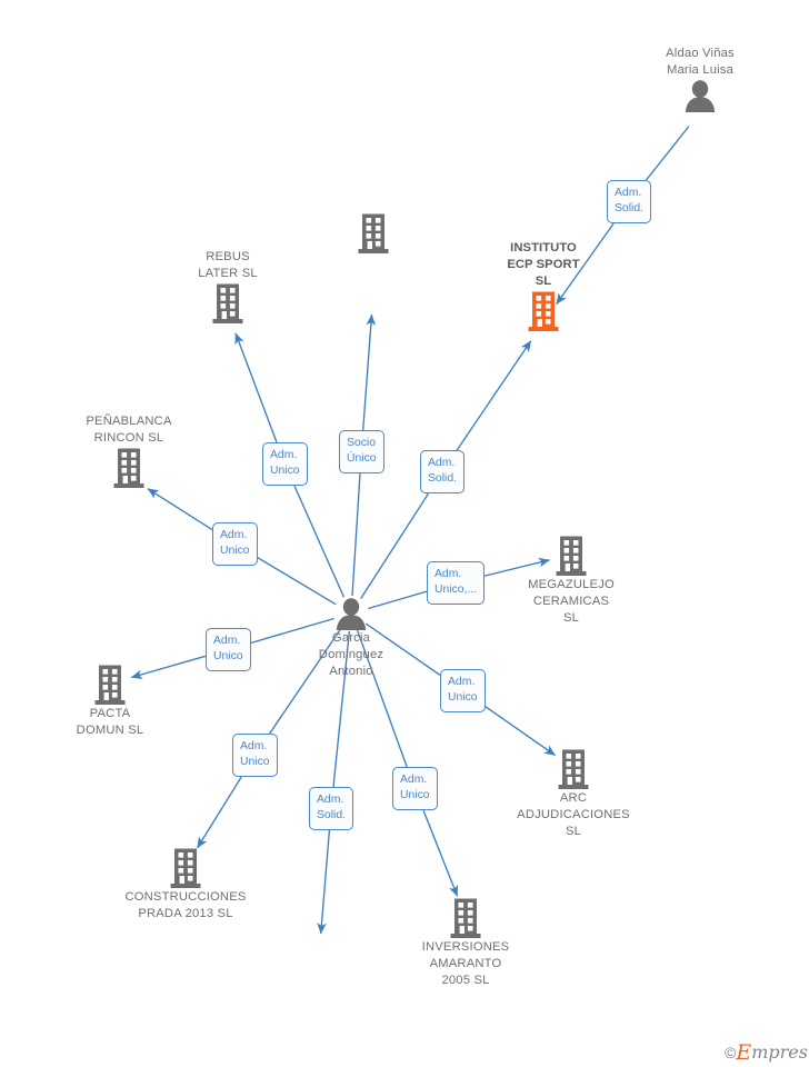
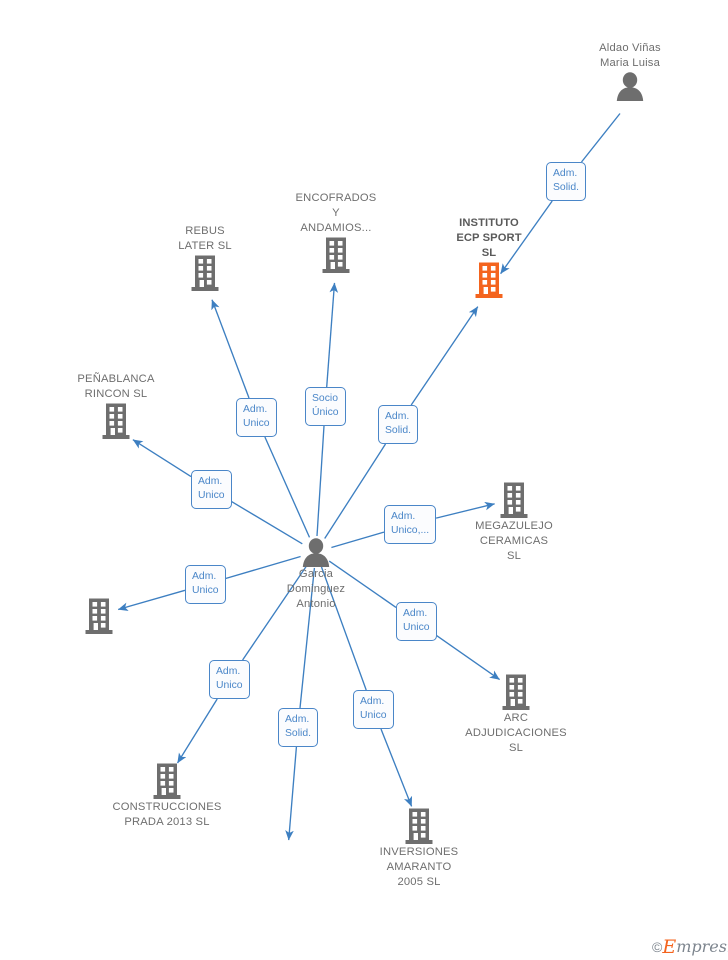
  Aldao Viñas
  Maria Luisa
  INSTITUTO
  ECP SPORT
  SL
+ ENCOFRADOS
+ Y
+ ANDAMIOS...
  REBUS
  LATER SL
  PEÑABLANCA
  RINCON SL
  MEGAZULEJO
  CERAMICAS
  SL
  Garcia
  Dominguez
  Antonio
- PACTA
- DOMUN SL
  ARC
  ADJUDICACIONES
  SL
  CONSTRUCCIONES
  PRADA 2013 SL
  INVERSIONES
  AMARANTO
  2005 SL
  Adm.
  Solid.
  Adm.
  Unico
  Socio
  Único
  Adm.
  Solid.
  Adm.
  Unico
  Adm.
  Unico,...
  Adm.
  Unico
  Adm.
  Unico
  Adm.
  Unico
  Adm.
  Unico
  Adm.
  Solid.
  ©Empres
